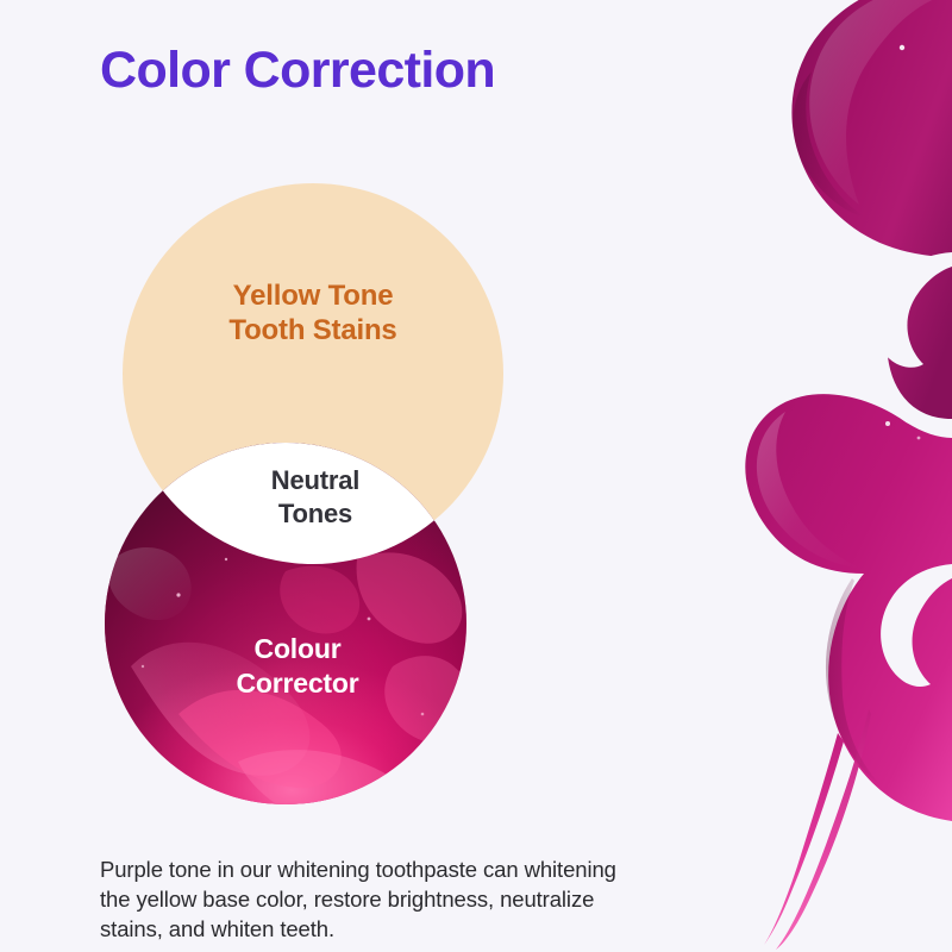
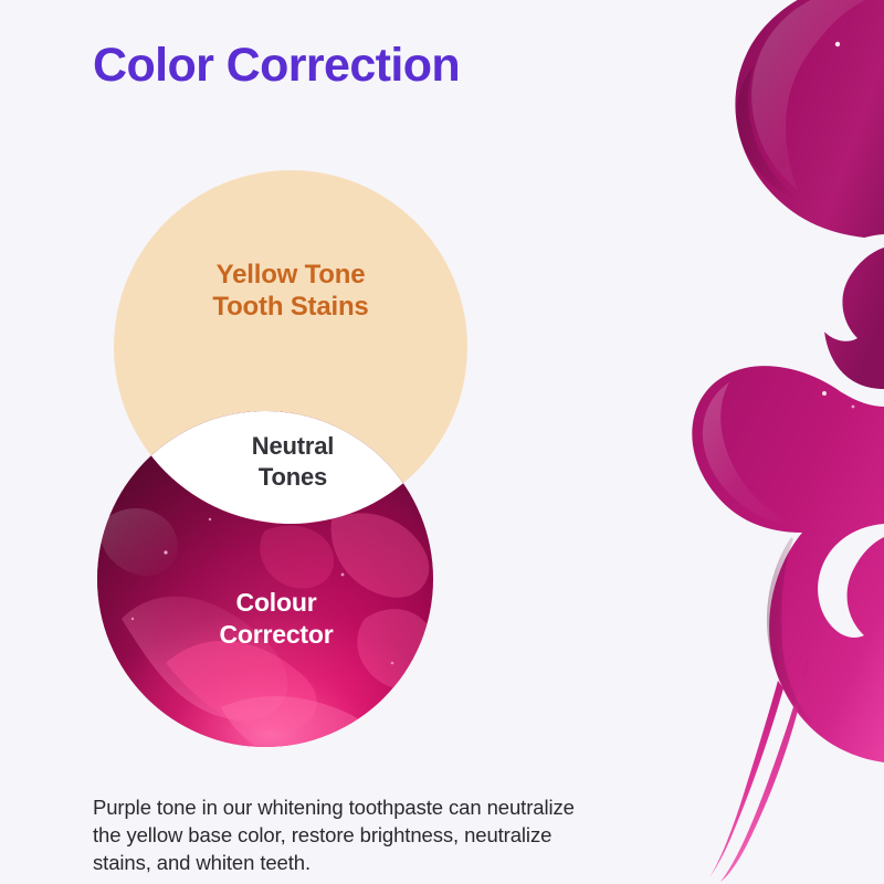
  Color Correction
  Yellow Tone
  Tooth Stains
  Neutral
  Tones
  Colour
  Corrector
- Purple tone in our whitening toothpaste can whitening the yellow base color, restore brightness, neutralize stains, and whiten teeth.
+ Purple tone in our whitening toothpaste can neutralize the yellow base color, restore brightness, neutralize stains, and whiten teeth.
